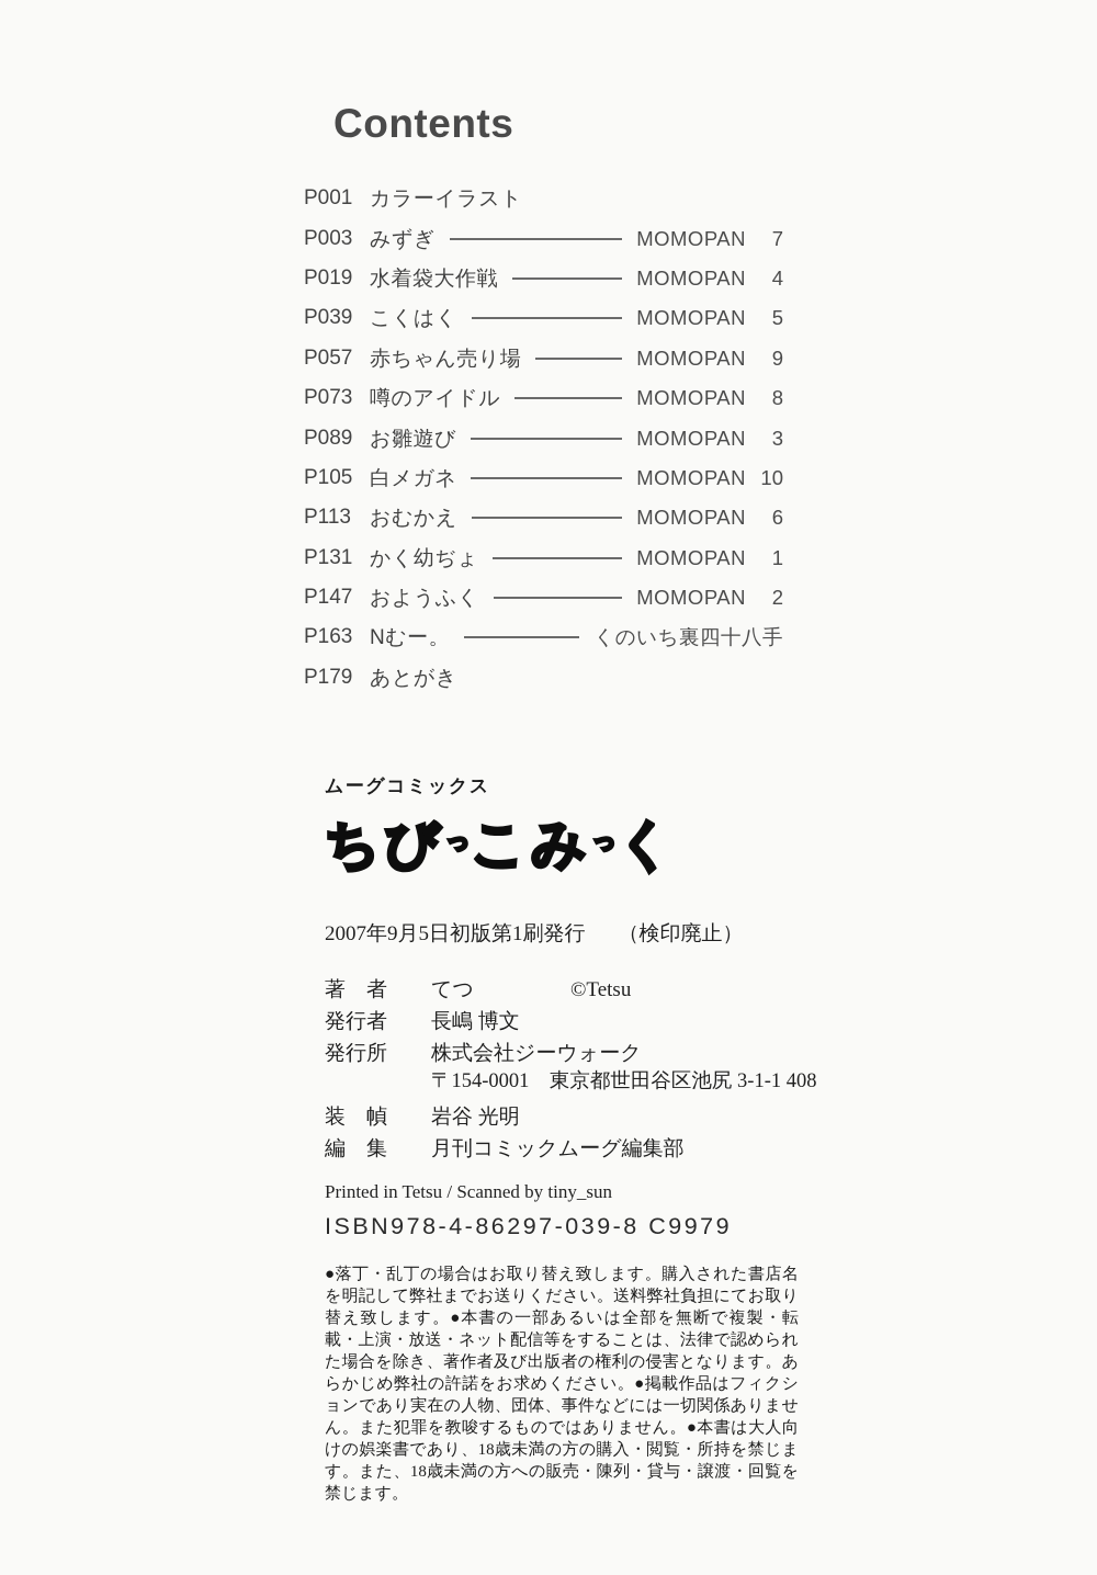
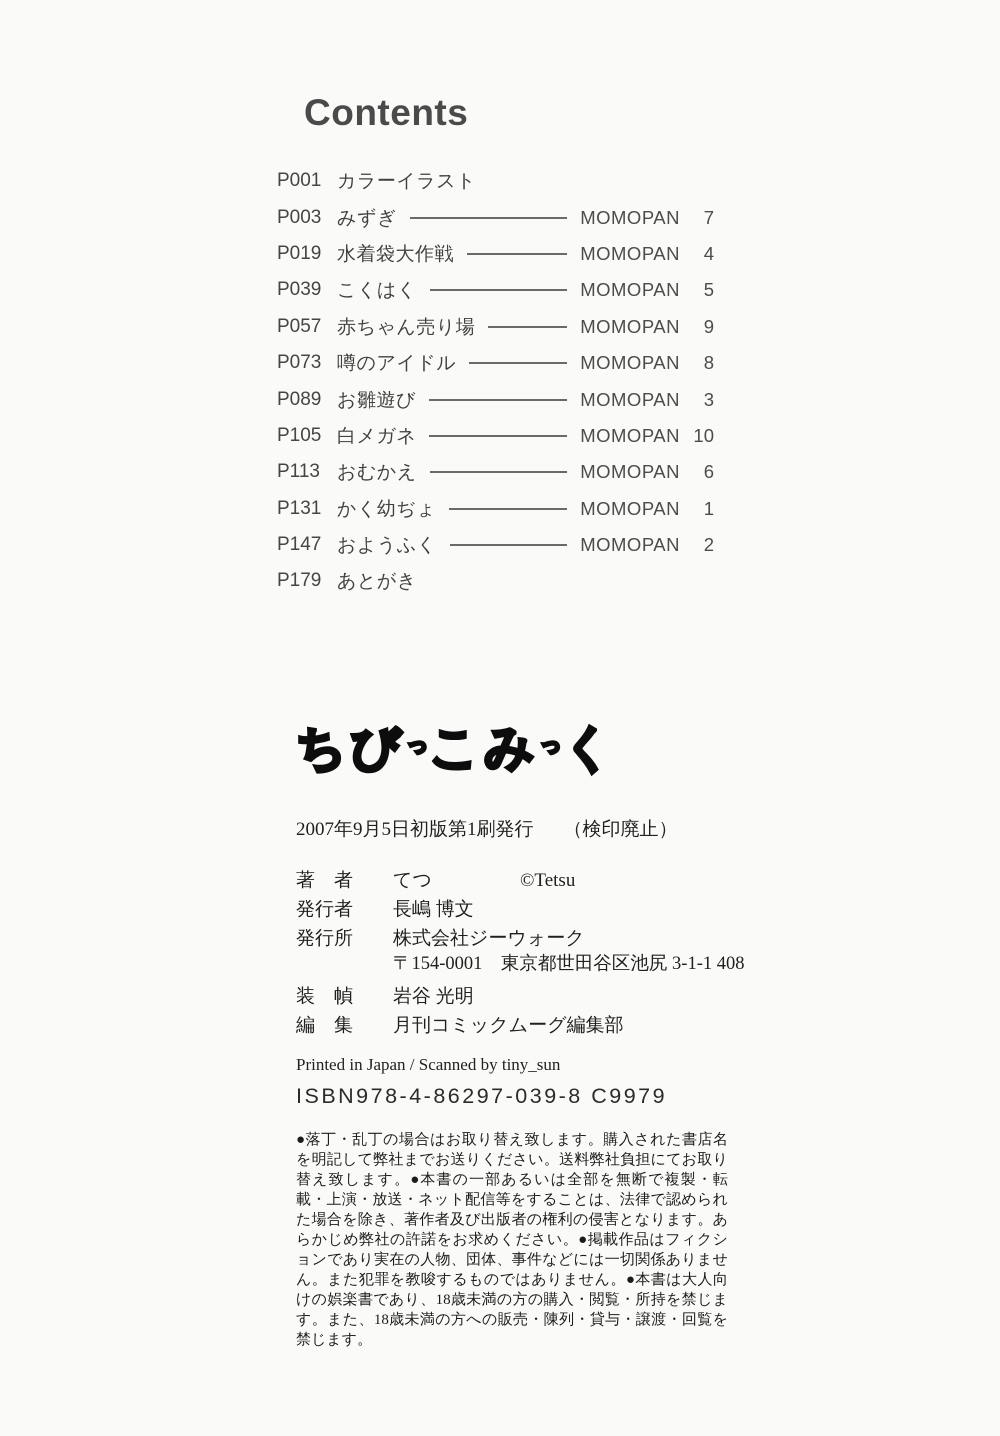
  Contents
  P001
  カラーイラスト
  P003
  みずぎ
  MOMOPAN
  7
  P019
  水着袋大作戦
  MOMOPAN
  4
  P039
  こくはく
  MOMOPAN
  5
  P057
  赤ちゃん売り場
  MOMOPAN
  9
  P073
  噂のアイドル
  MOMOPAN
  8
  P089
  お雛遊び
  MOMOPAN
  3
  P105
  白メガネ
  MOMOPAN
  10
  P113
  おむかえ
  MOMOPAN
  6
  P131
  かく幼ぢょ
  MOMOPAN
  1
  P147
  おようふく
  MOMOPAN
  2
- P163
- Nむー。
- くのいち裏四十八手
  P179
  あとがき
- ムーグコミックス
  ちびっこみっく
  2007年9月5日初版第1刷発行 （検印廃止）
  著 者
  てつ
  ©Tetsu
  発行者
  長嶋 博文
  発行所
  株式会社ジーウォーク
  〒154-0001 東京都世田谷区池尻 3-1-1 408
  装 幀
  岩谷 光明
  編 集
  月刊コミックムーグ編集部
- Printed in Tetsu / Scanned by tiny_sun
+ Printed in Japan / Scanned by tiny_sun
  ISBN978-4-86297-039-8 C9979
  ●落丁・乱丁の場合はお取り替え致します。購入された書店名を明記して弊社までお送りください。送料弊社負担にてお取り替え致します。●本書の一部あるいは全部を無断で複製・転載・上演・放送・ネット配信等をすることは、法律で認められた場合を除き、著作者及び出版者の権利の侵害となります。あらかじめ弊社の許諾をお求めください。●掲載作品はフィクションであり実在の人物、団体、事件などには一切関係ありません。また犯罪を教唆するものではありません。●本書は大人向けの娯楽書であり、18歳未満の方の購入・閲覧・所持を禁じます。また、18歳未満の方への販売・陳列・貸与・譲渡・回覧を禁じます。
